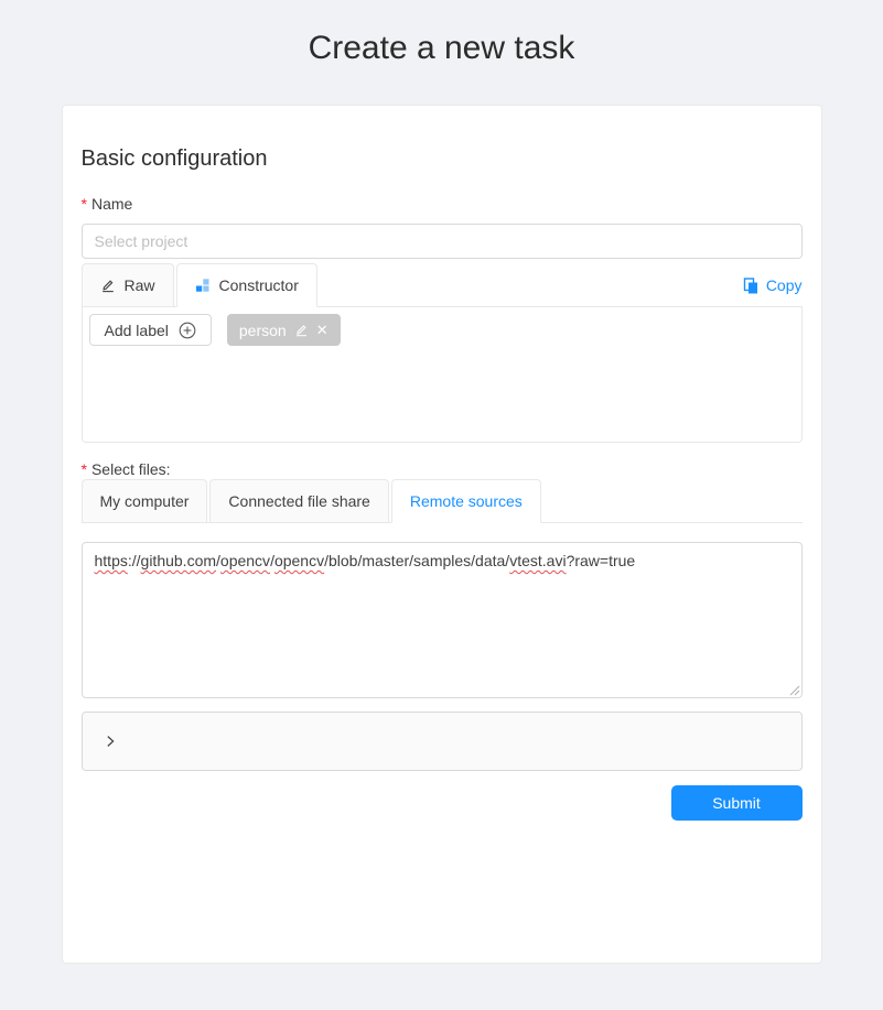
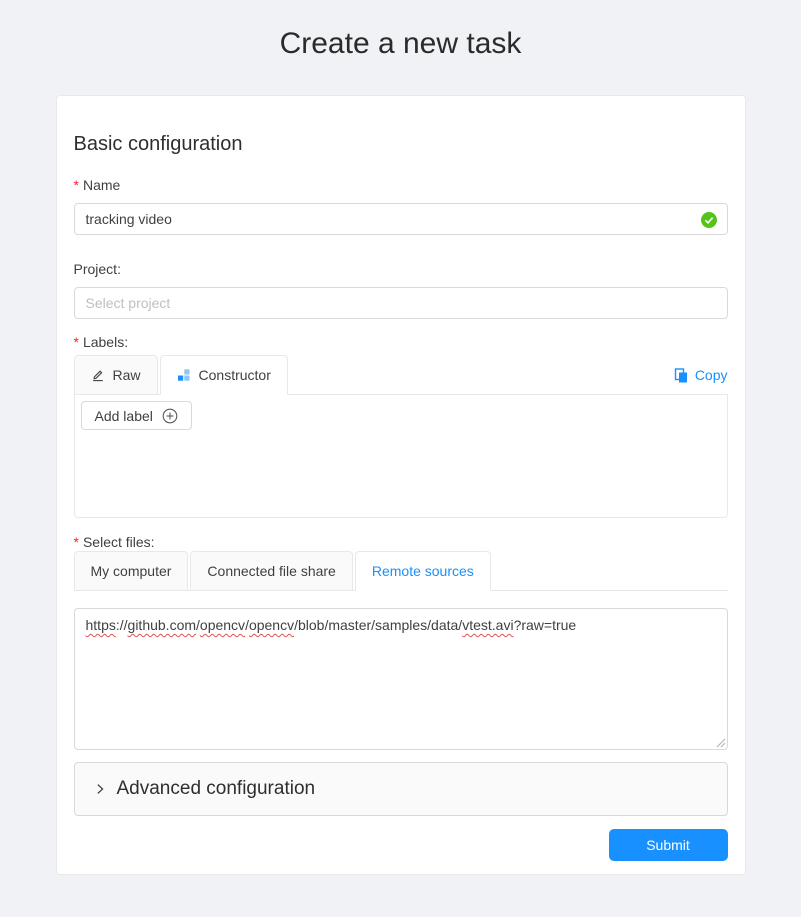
  Create a new task
  Basic configuration
  * Name
+ tracking video
+ Project:
  Select project
+ * Labels:
  Raw
  Constructor
  Copy
  Add label
- person
- ✕
  * Select files:
  My computer
  Connected file share
  Remote sources
  https://github.com/opencv/opencv/blob/master/samples/data/vtest.avi?raw=true
+ Advanced configuration
  Submit
